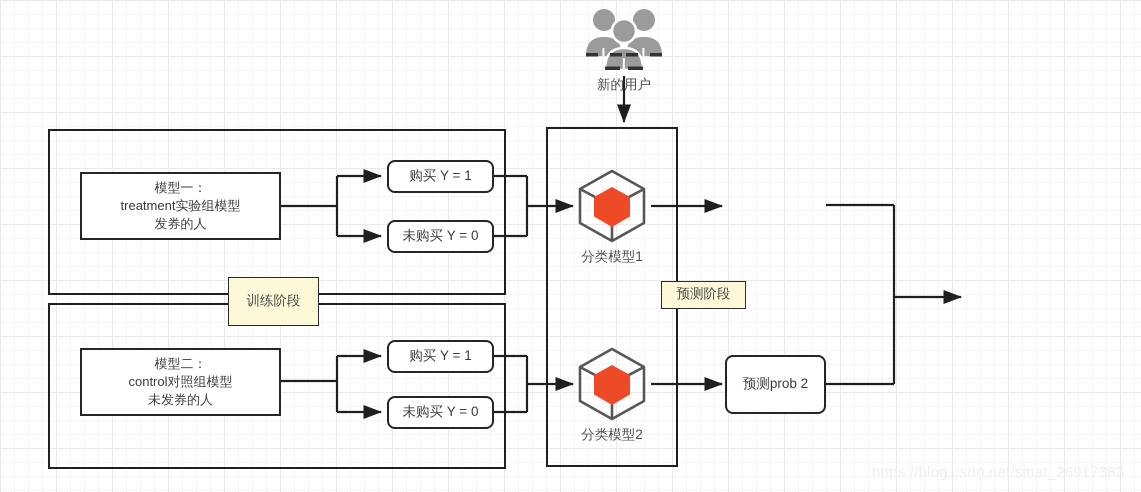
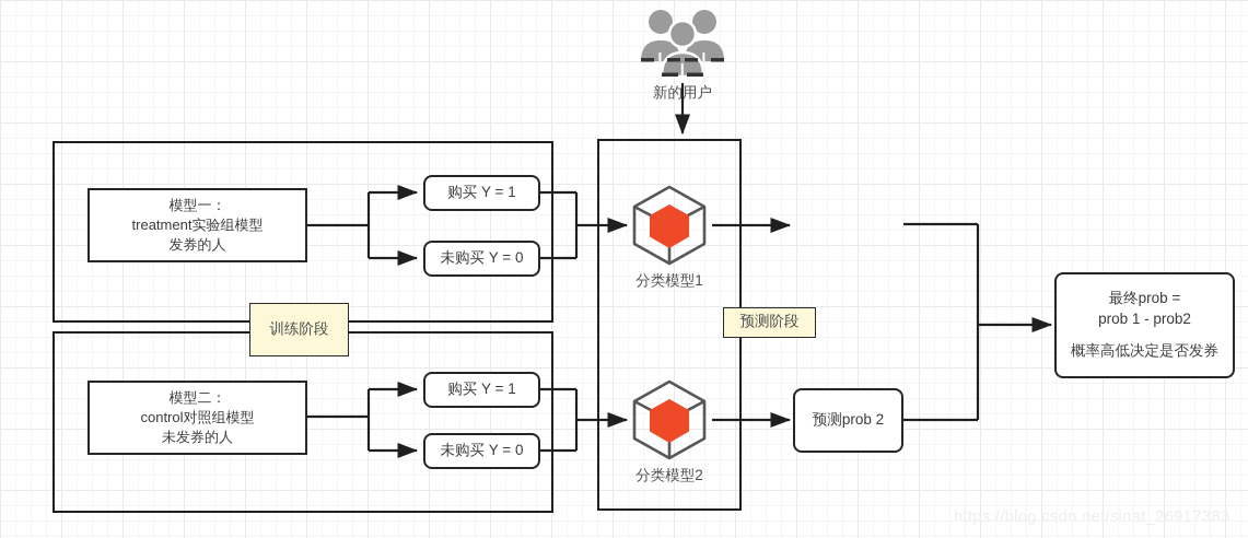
  新的用户
  模型一：
  treatment实验组模型
  发券的人
  购买 Y = 1
  未购买 Y = 0
  模型二：
  control对照组模型
  未发券的人
  购买 Y = 1
  未购买 Y = 0
  分类模型1
  分类模型2
  预测prob 2
+ 最终prob =
+ prob 1 - prob2
+ 概率高低决定是否发券
  训练阶段
  预测阶段
